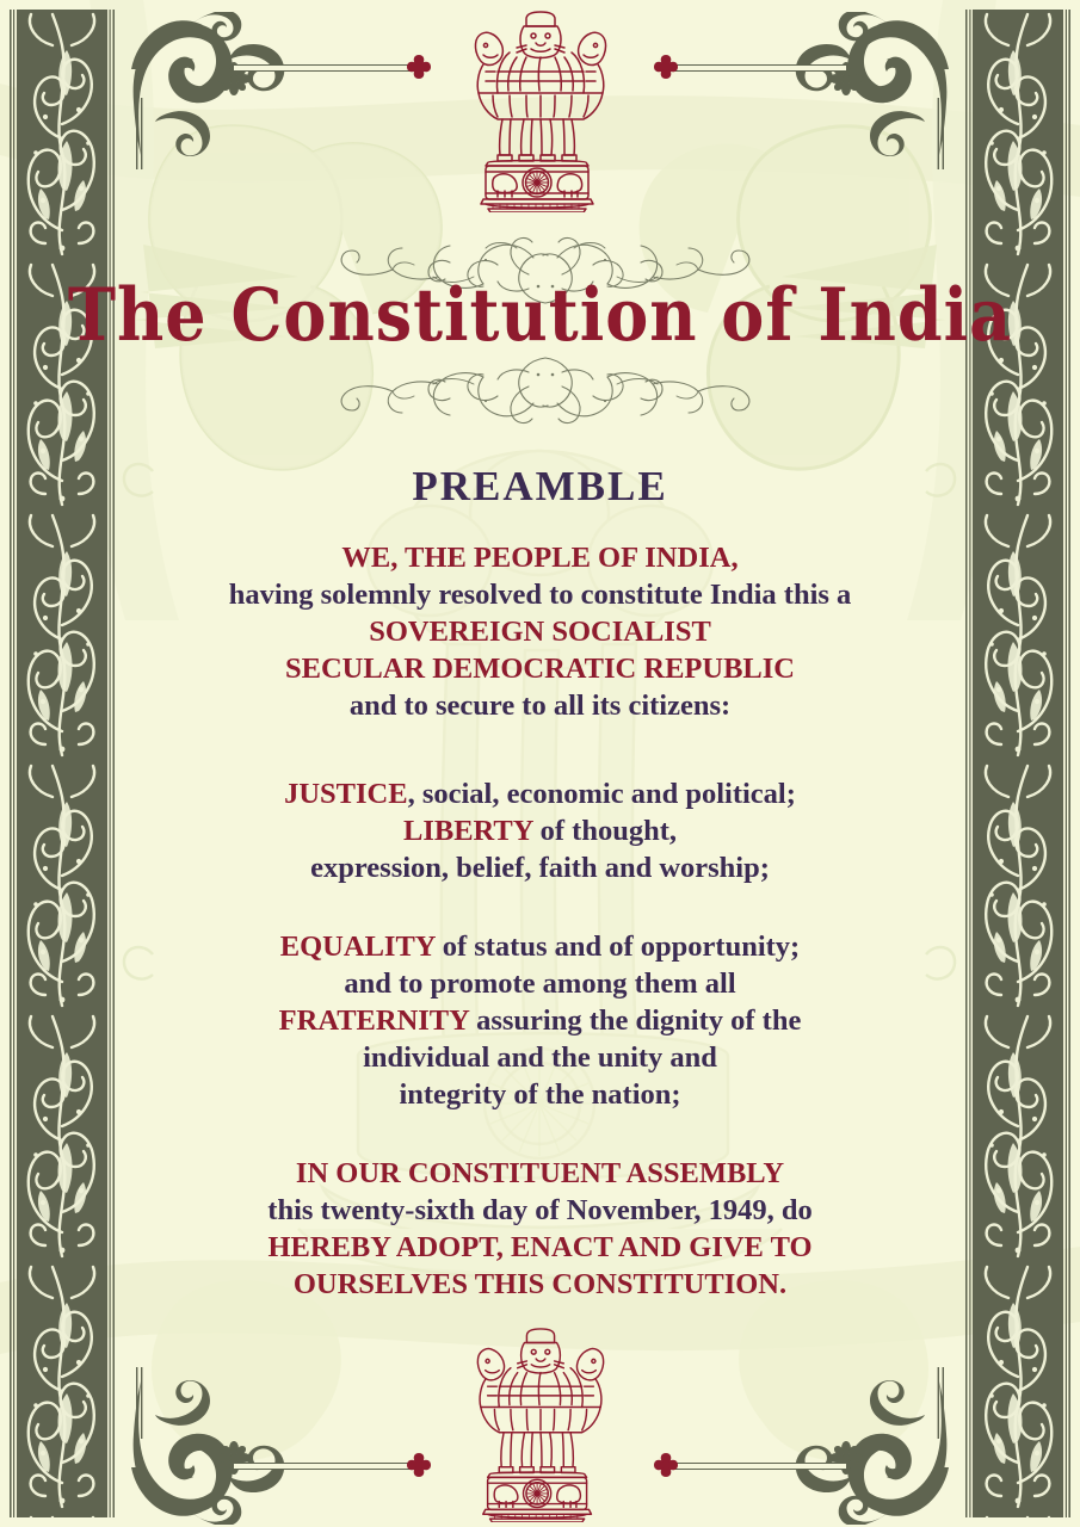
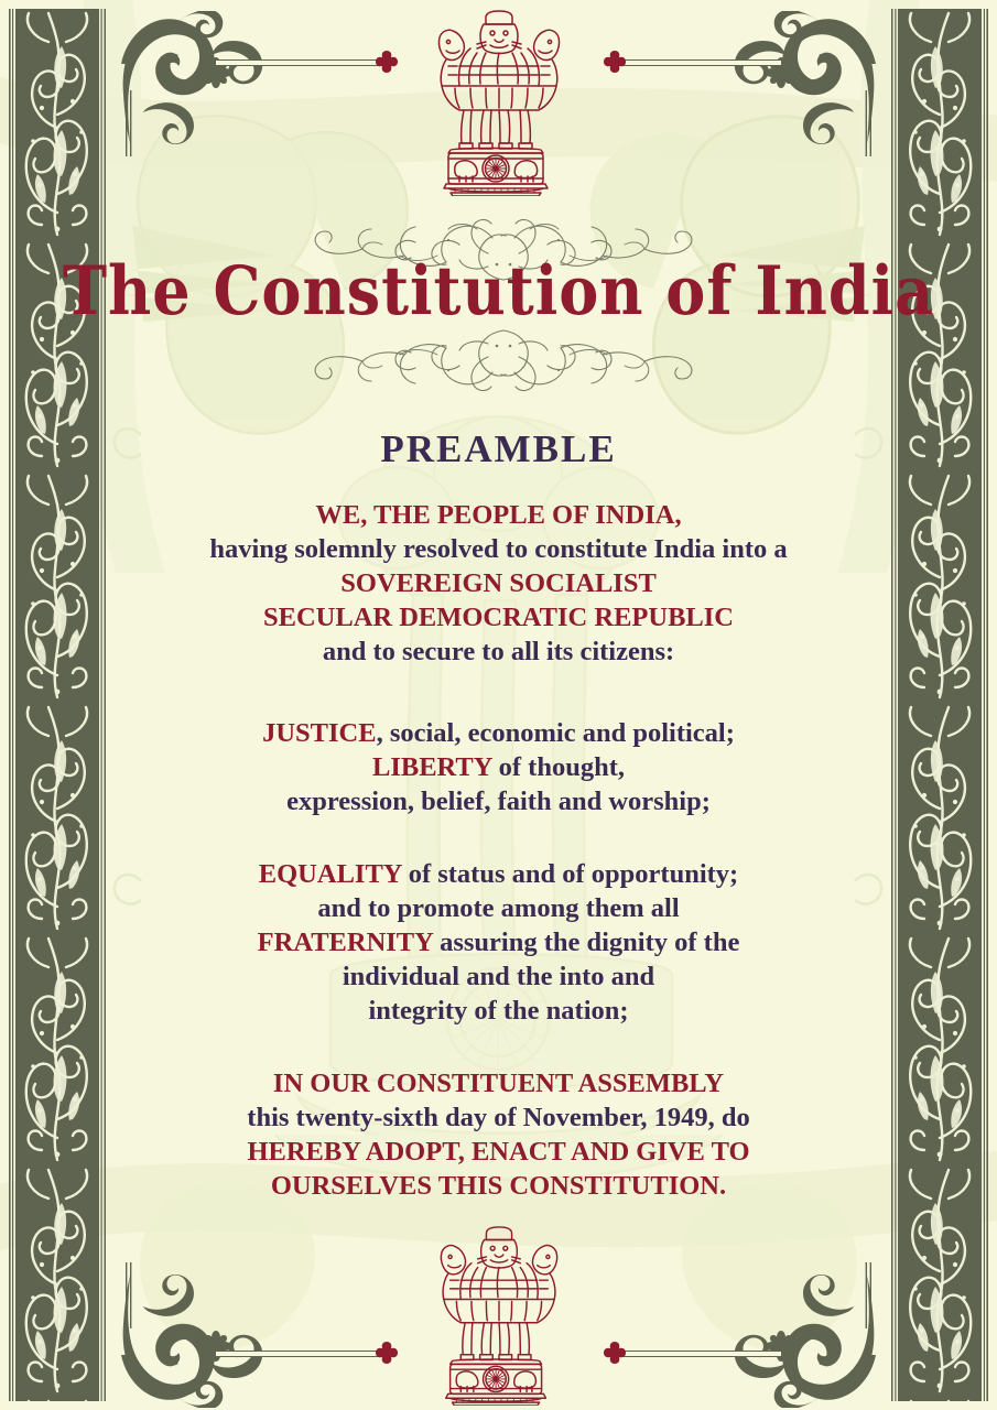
  The Constitution of India
  PREAMBLE
  WE, THE PEOPLE OF INDIA,
- having solemnly resolved to constitute India this a
+ having solemnly resolved to constitute India into a
  SOVEREIGN SOCIALIST
  SECULAR DEMOCRATIC REPUBLIC
  and to secure to all its citizens:
  JUSTICE, social, economic and political;
  LIBERTY of thought,
  expression, belief, faith and worship;
  EQUALITY of status and of opportunity;
  and to promote among them all
  FRATERNITY assuring the dignity of the
- individual and the unity and
+ individual and the into and
  integrity of the nation;
  IN OUR CONSTITUENT ASSEMBLY
  this twenty-sixth day of November, 1949, do
  HEREBY ADOPT, ENACT AND GIVE TO
  OURSELVES THIS CONSTITUTION.
